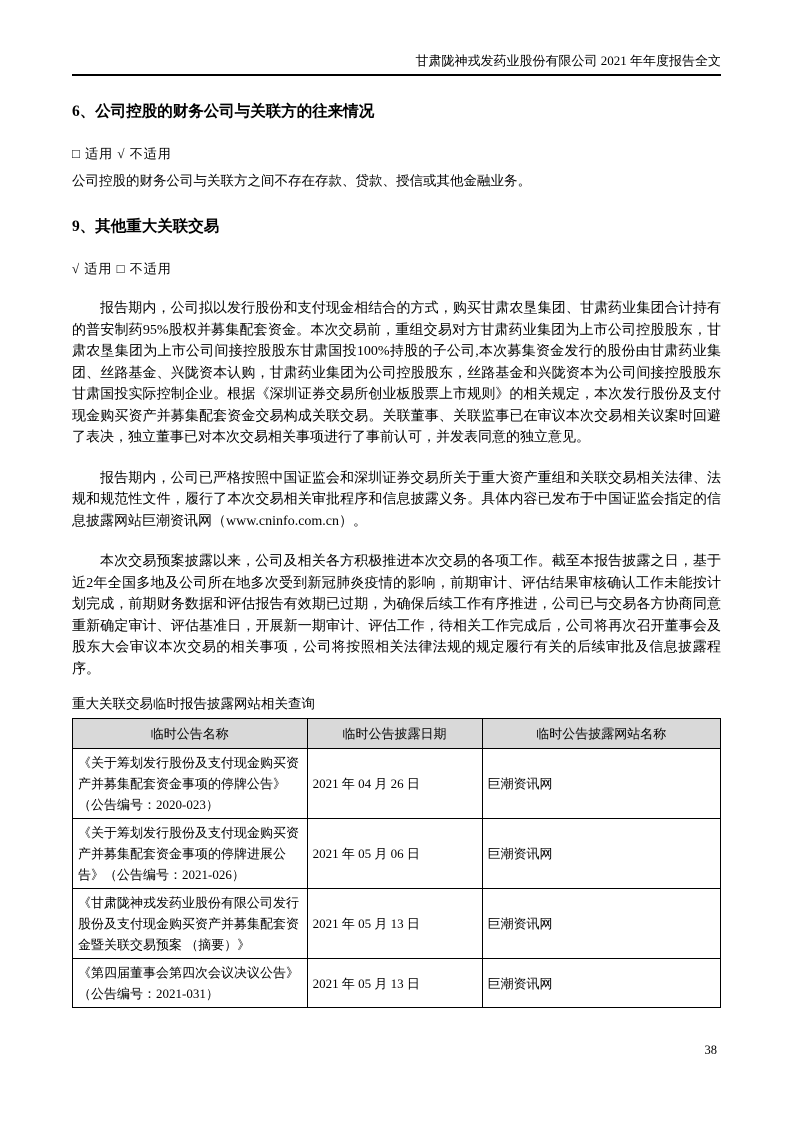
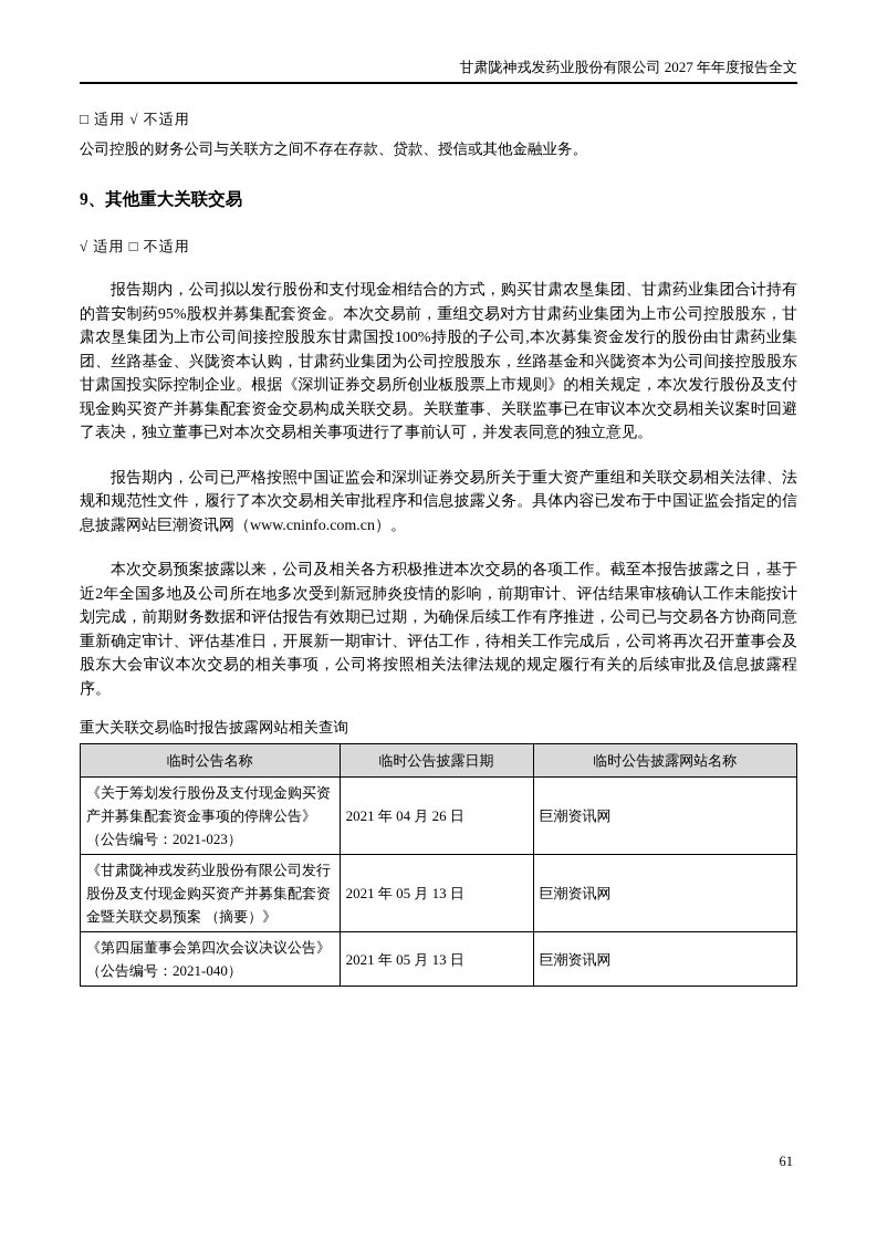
- 甘肃陇神戎发药业股份有限公司 2021 年年度报告全文
+ 甘肃陇神戎发药业股份有限公司 2027 年年度报告全文
- 6、公司控股的财务公司与关联方的往来情况
  □ 适用 √ 不适用
  公司控股的财务公司与关联方之间不存在存款、贷款、授信或其他金融业务。
  9、其他重大关联交易
  √ 适用 □ 不适用
  报告期内，公司拟以发行股份和支付现金相结合的方式，购买甘肃农垦集团、甘肃药业集团合计持有的普安制药95%股权并募集配套资金。本次交易前，重组交易对方甘肃药业集团为上市公司控股股东，甘肃农垦集团为上市公司间接控股股东甘肃国投100%持股的子公司,本次募集资金发行的股份由甘肃药业集团、丝路基金、兴陇资本认购，甘肃药业集团为公司控股股东，丝路基金和兴陇资本为公司间接控股股东甘肃国投实际控制企业。根据《深圳证券交易所创业板股票上市规则》的相关规定，本次发行股份及支付现金购买资产并募集配套资金交易构成关联交易。关联董事、关联监事已在审议本次交易相关议案时回避了表决，独立董事已对本次交易相关事项进行了事前认可，并发表同意的独立意见。
  报告期内，公司已严格按照中国证监会和深圳证券交易所关于重大资产重组和关联交易相关法律、法规和规范性文件，履行了本次交易相关审批程序和信息披露义务。具体内容已发布于中国证监会指定的信息披露网站巨潮资讯网（www.cninfo.com.cn）。
  本次交易预案披露以来，公司及相关各方积极推进本次交易的各项工作。截至本报告披露之日，基于近2年全国多地及公司所在地多次受到新冠肺炎疫情的影响，前期审计、评估结果审核确认工作未能按计划完成，前期财务数据和评估报告有效期已过期，为确保后续工作有序推进，公司已与交易各方协商同意重新确定审计、评估基准日，开展新一期审计、评估工作，待相关工作完成后，公司将再次召开董事会及股东大会审议本次交易的相关事项，公司将按照相关法律法规的规定履行有关的后续审批及信息披露程序。
  重大关联交易临时报告披露网站相关查询
  临时公告名称	临时公告披露日期	临时公告披露网站名称
- 《关于筹划发行股份及支付现金购买资产并募集配套资金事项的停牌公告》（公告编号：2020-023）	2021 年 04 月 26 日	巨潮资讯网
+ 《关于筹划发行股份及支付现金购买资产并募集配套资金事项的停牌公告》（公告编号：2021-023）	2021 年 04 月 26 日	巨潮资讯网
- 《关于筹划发行股份及支付现金购买资产并募集配套资金事项的停牌进展公告》（公告编号：2021-026）	2021 年 05 月 06 日	巨潮资讯网
  《甘肃陇神戎发药业股份有限公司发行股份及支付现金购买资产并募集配套资金暨关联交易预案 （摘要）》	2021 年 05 月 13 日	巨潮资讯网
- 《第四届董事会第四次会议决议公告》（公告编号：2021-031）	2021 年 05 月 13 日	巨潮资讯网
+ 《第四届董事会第四次会议决议公告》（公告编号：2021-040）	2021 年 05 月 13 日	巨潮资讯网
- 38
+ 61
